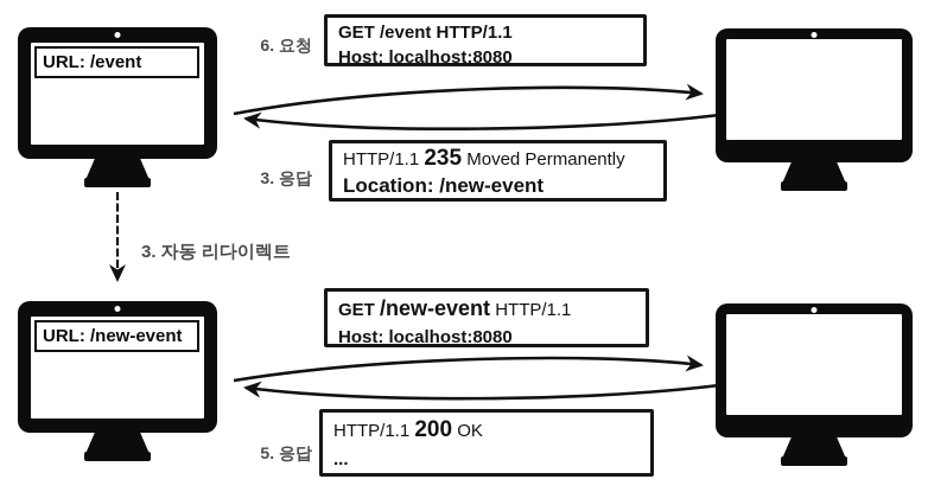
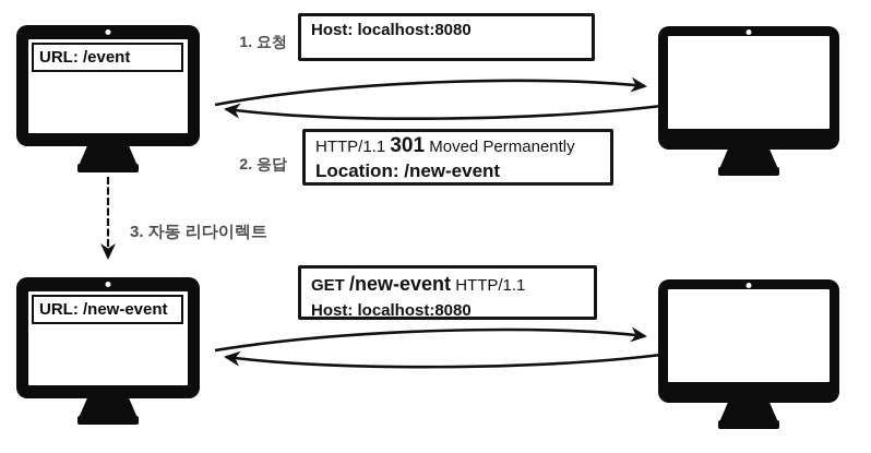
  URL: /event
  URL: /new-event
- 6. 요청
+ 1. 요청
- 3. 응답
+ 2. 응답
  3. 자동 리다이렉트
- 5. 응답
- GET /event HTTP/1.1
  Host: localhost:8080
- HTTP/1.1 235 Moved Permanently
+ HTTP/1.1 301 Moved Permanently
  Location: /new-event
  GET /new-event HTTP/1.1
  Host: localhost:8080
- HTTP/1.1 200 OK
- ...
